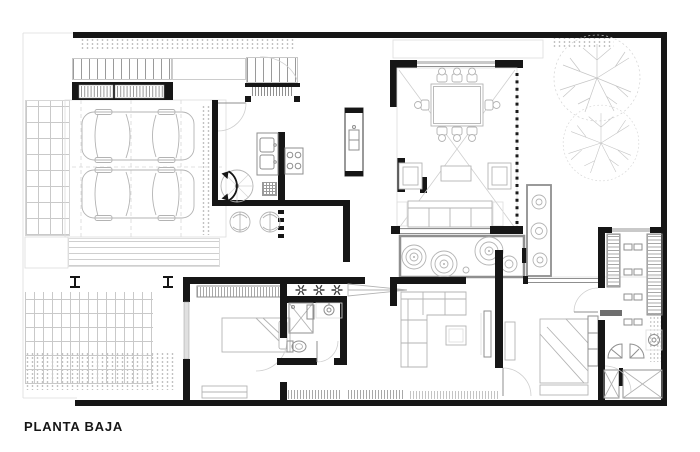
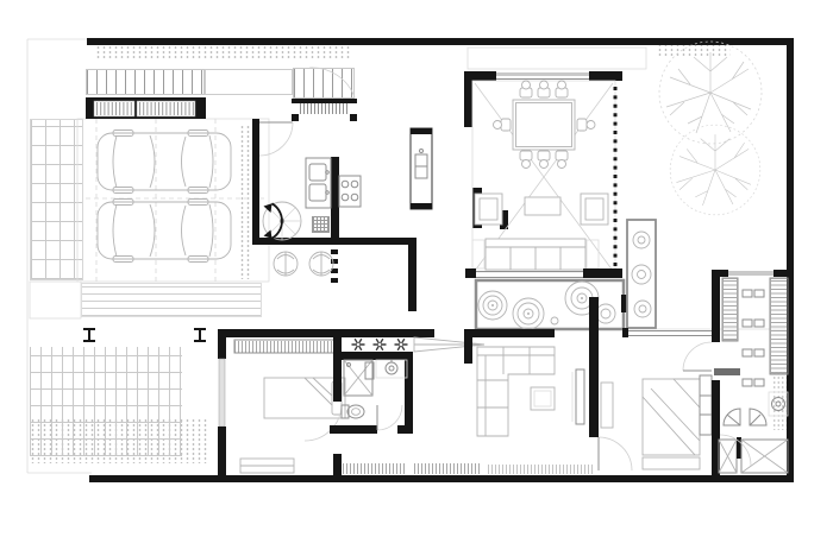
- PLANTA BAJA
